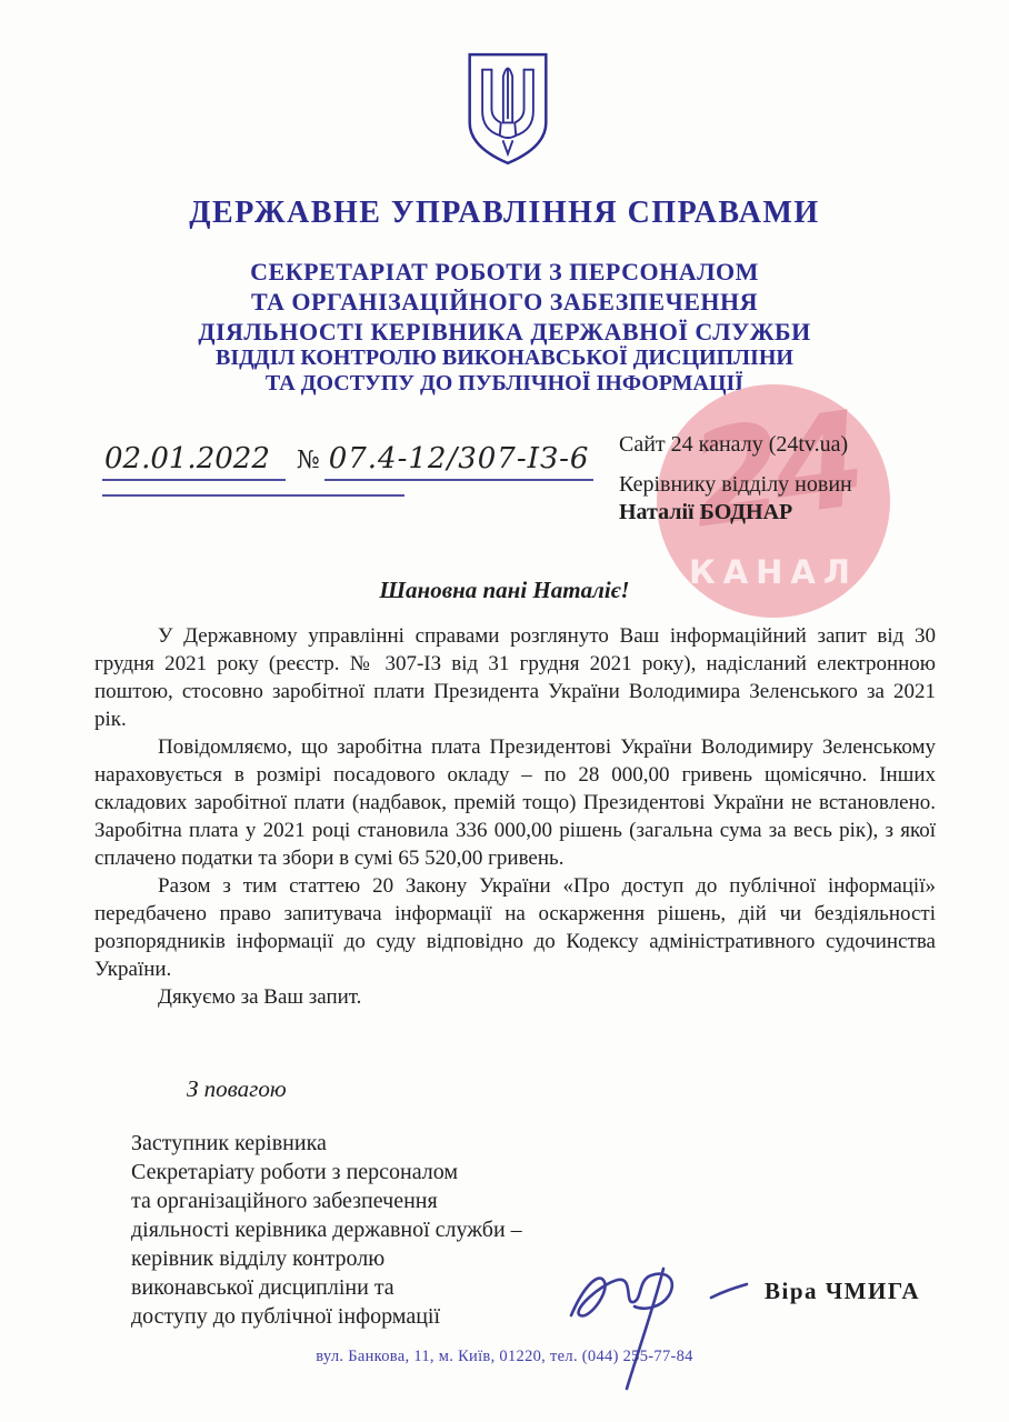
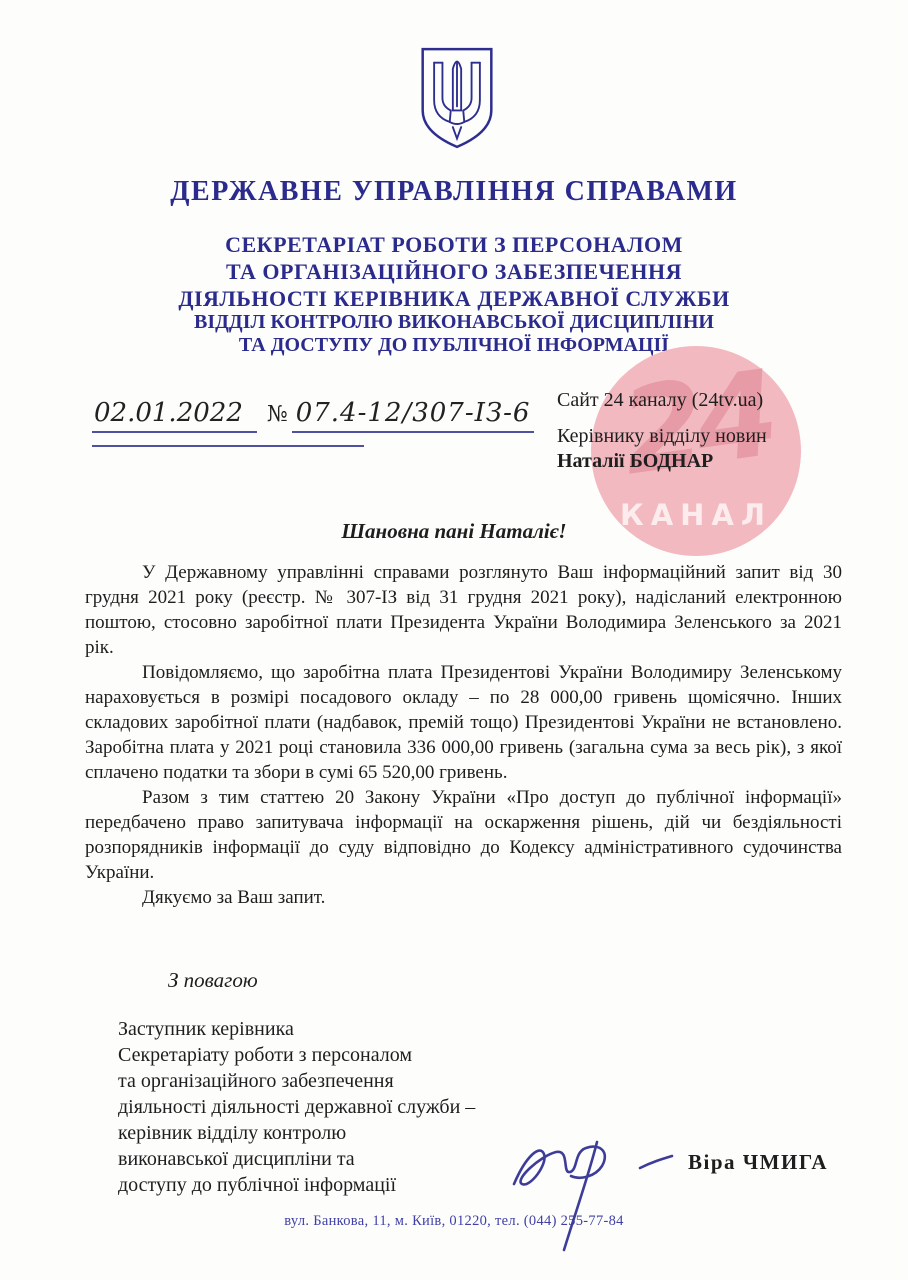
  ДЕРЖАВНЕ УПРАВЛІННЯ СПРАВАМИ
  СЕКРЕТАРІАТ РОБОТИ З ПЕРСОНАЛОМ
  ТА ОРГАНІЗАЦІЙНОГО ЗАБЕЗПЕЧЕННЯ
  ДІЯЛЬНОСТІ КЕРІВНИКА ДЕРЖАВНОЇ СЛУЖБИ
  ВІДДІЛ КОНТРОЛЮ ВИКОНАВСЬКОЇ ДИСЦИПЛІНИ
  ТА ДОСТУПУ ДО ПУБЛІЧНОЇ ІНФОРМАЦІЇ
  КАНАЛ
  02.01.2022 № 07.4-12/307-ІЗ-6
  Сайт 24 каналу (24tv.ua)
  Керівнику відділу новин
  Наталії БОДНАР
  Шановна пані Наталіє!
  У Державному управлінні справами розглянуто Ваш інформаційний запит від 30 грудня 2021 року (реєстр. № 307-ІЗ від 31 грудня 2021 року), надісланий електронною поштою, стосовно заробітної плати Президента України Володимира Зеленського за 2021 рік.
- Повідомляємо, що заробітна плата Президентові України Володимиру Зеленському нараховується в розмірі посадового окладу – по 28 000,00 гривень щомісячно. Інших складових заробітної плати (надбавок, премій тощо) Президентові України не встановлено. Заробітна плата у 2021 році становила 336 000,00 рішень (загальна сума за весь рік), з якої сплачено податки та збори в сумі 65 520,00 гривень.
+ Повідомляємо, що заробітна плата Президентові України Володимиру Зеленському нараховується в розмірі посадового окладу – по 28 000,00 гривень щомісячно. Інших складових заробітної плати (надбавок, премій тощо) Президентові України не встановлено. Заробітна плата у 2021 році становила 336 000,00 гривень (загальна сума за весь рік), з якої сплачено податки та збори в сумі 65 520,00 гривень.
  Разом з тим статтею 20 Закону України «Про доступ до публічної інформації» передбачено право запитувача інформації на оскарження рішень, дій чи бездіяльності розпорядників інформації до суду відповідно до Кодексу адміністративного судочинства України.
  Дякуємо за Ваш запит.
  З повагою
  Заступник керівника
  Секретаріату роботи з персоналом
  та організаційного забезпечення
- діяльності керівника державної служби –
+ діяльності діяльності державної служби –
  керівник відділу контролю
  виконавської дисципліни та
  доступу до публічної інформації
  Віра ЧМИГА
  вул. Банкова, 11, м. Київ, 01220, тел. (044) 25-77-84
